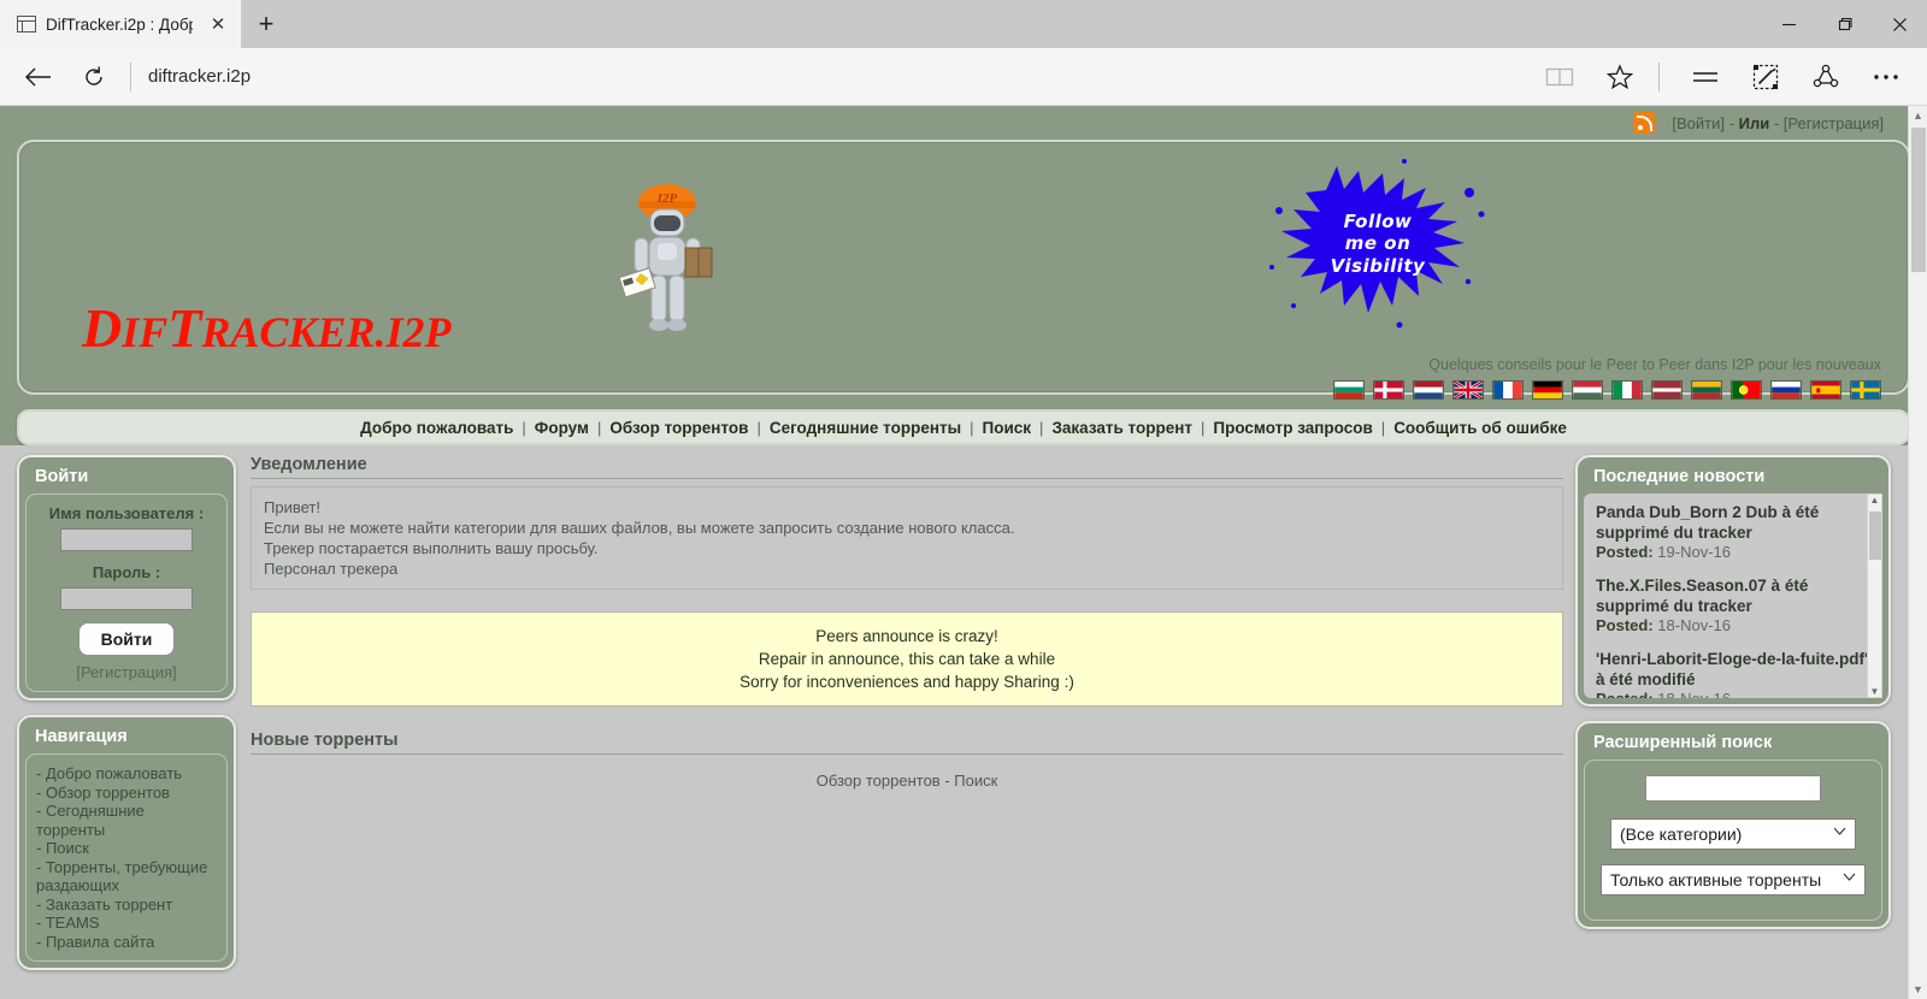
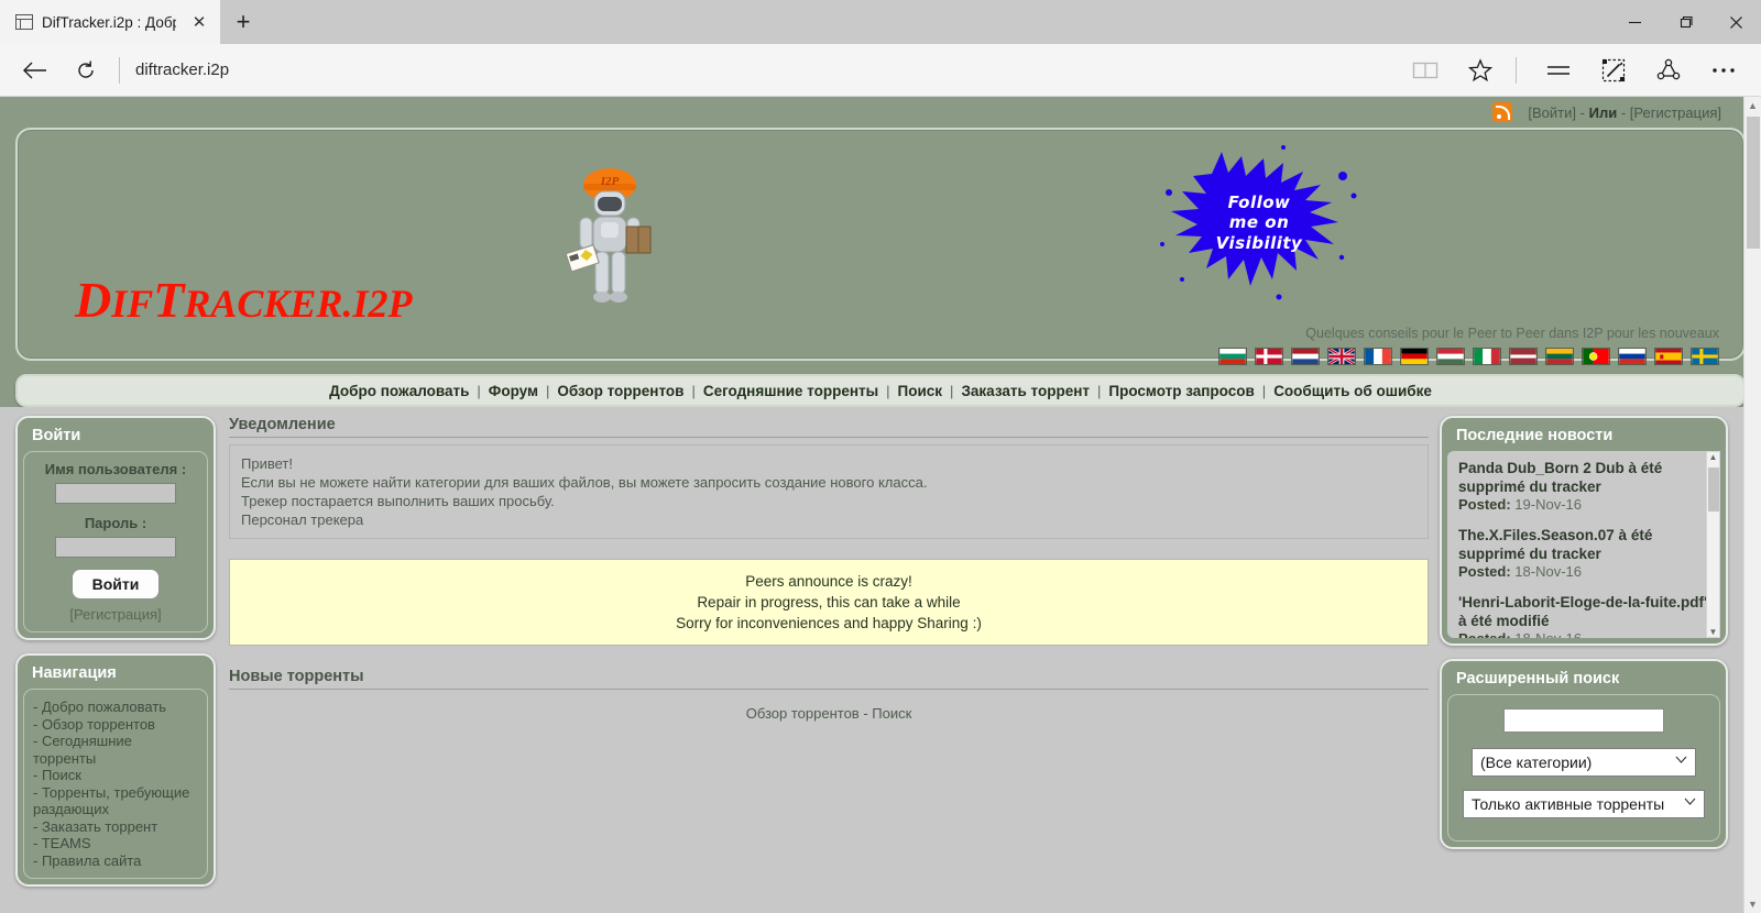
  DifTracker.i2p : Доб
  ✕
  +
  diftracker.i2p
  ▲
  ▼
  [Войти] - Или - [Регистрация]
  DIFTRACKER.I2P
  I2P
  Follow
  me on
  Visibility
  Quelques conseils pour le Peer to Peer dans I2P pour les nouveaux
  Добро пожаловать
  |
  Форум
  |
  Обзор торрентов
  |
  Сегодняшние торренты
  |
  Поиск
  |
  Заказать торрент
  |
  Просмотр запросов
  |
  Сообщить об ошибке
  Войти
  Имя пользователя :
  Пароль :
  Войти
  [Регистрация]
  Навигация
  - Добро пожаловать
  - Обзор торрентов
  - Сегодняшние торренты
  - Поиск
  - Торренты, требующие раздающих
  - Заказать торрент
  - TEAMS
  - Правила сайта
  Уведомление
  Привет!
  Если вы не можете найти категории для ваших файлов, вы можете запросить создание нового класса.
- Трекер постарается выполнить вашу просьбу.
+ Трекер постарается выполнить ваших просьбу.
  Персонал трекера
  Peers announce is crazy!
- Repair in announce, this can take a while
+ Repair in progress, this can take a while
  Sorry for inconveniences and happy Sharing :)
  Новые торренты
  Обзор торрентов - Поиск
  Последние новости
  Panda Dub_Born 2 Dub à été supprimé du tracker
  Posted: 19-Nov-16
  The.X.Files.Season.07 à été supprimé du tracker
  Posted: 18-Nov-16
  'Henri-Laborit-Eloge-de-la-fuite.pdf à été modifié
  ▲
  ▼
  Расширенный поиск
  (Все категории)
  Только активные торренты
